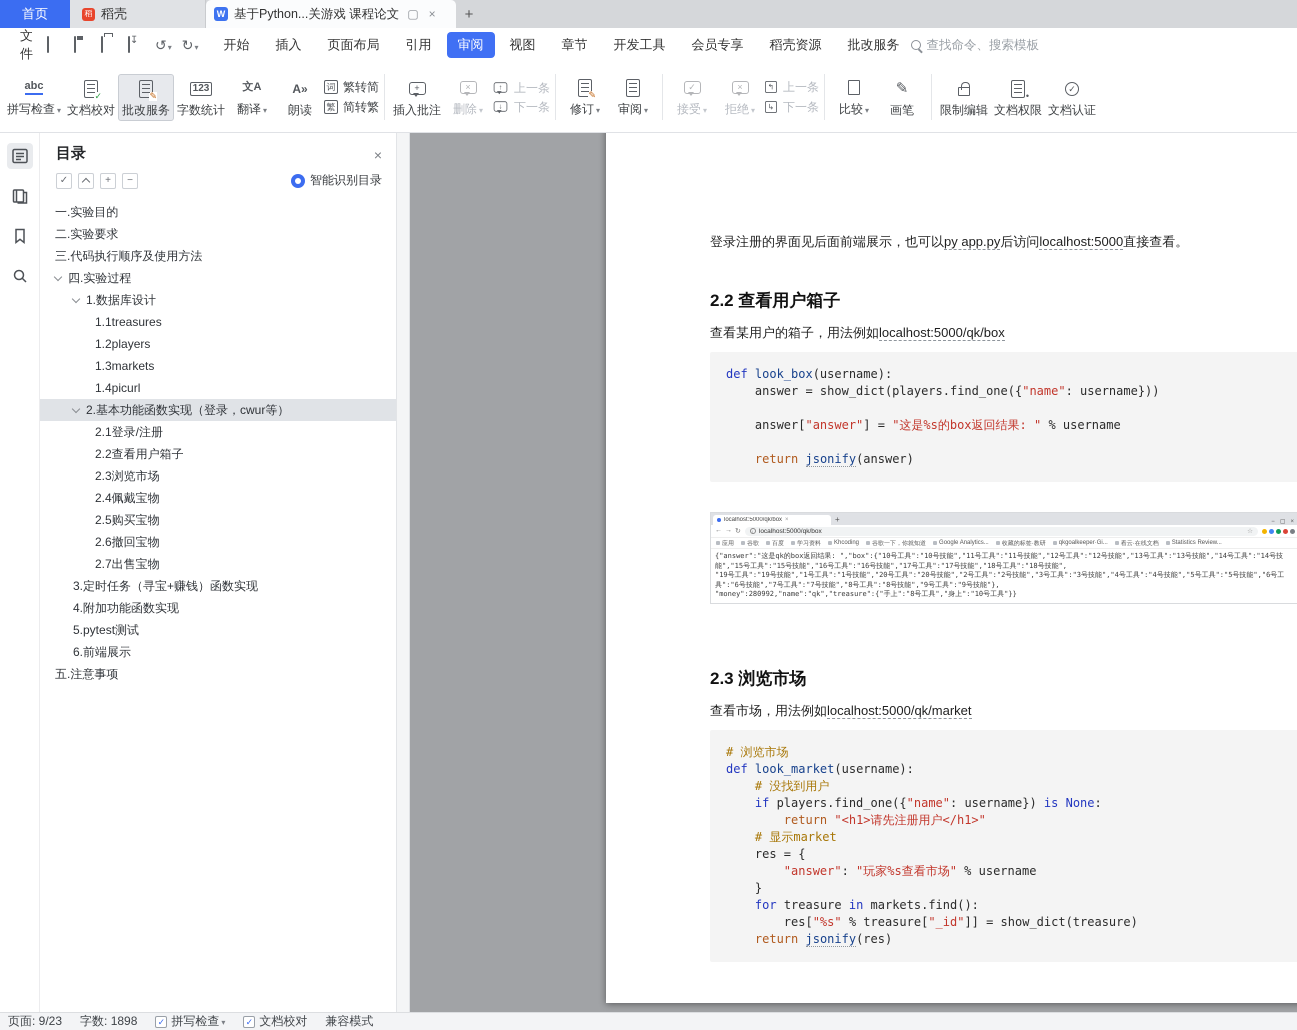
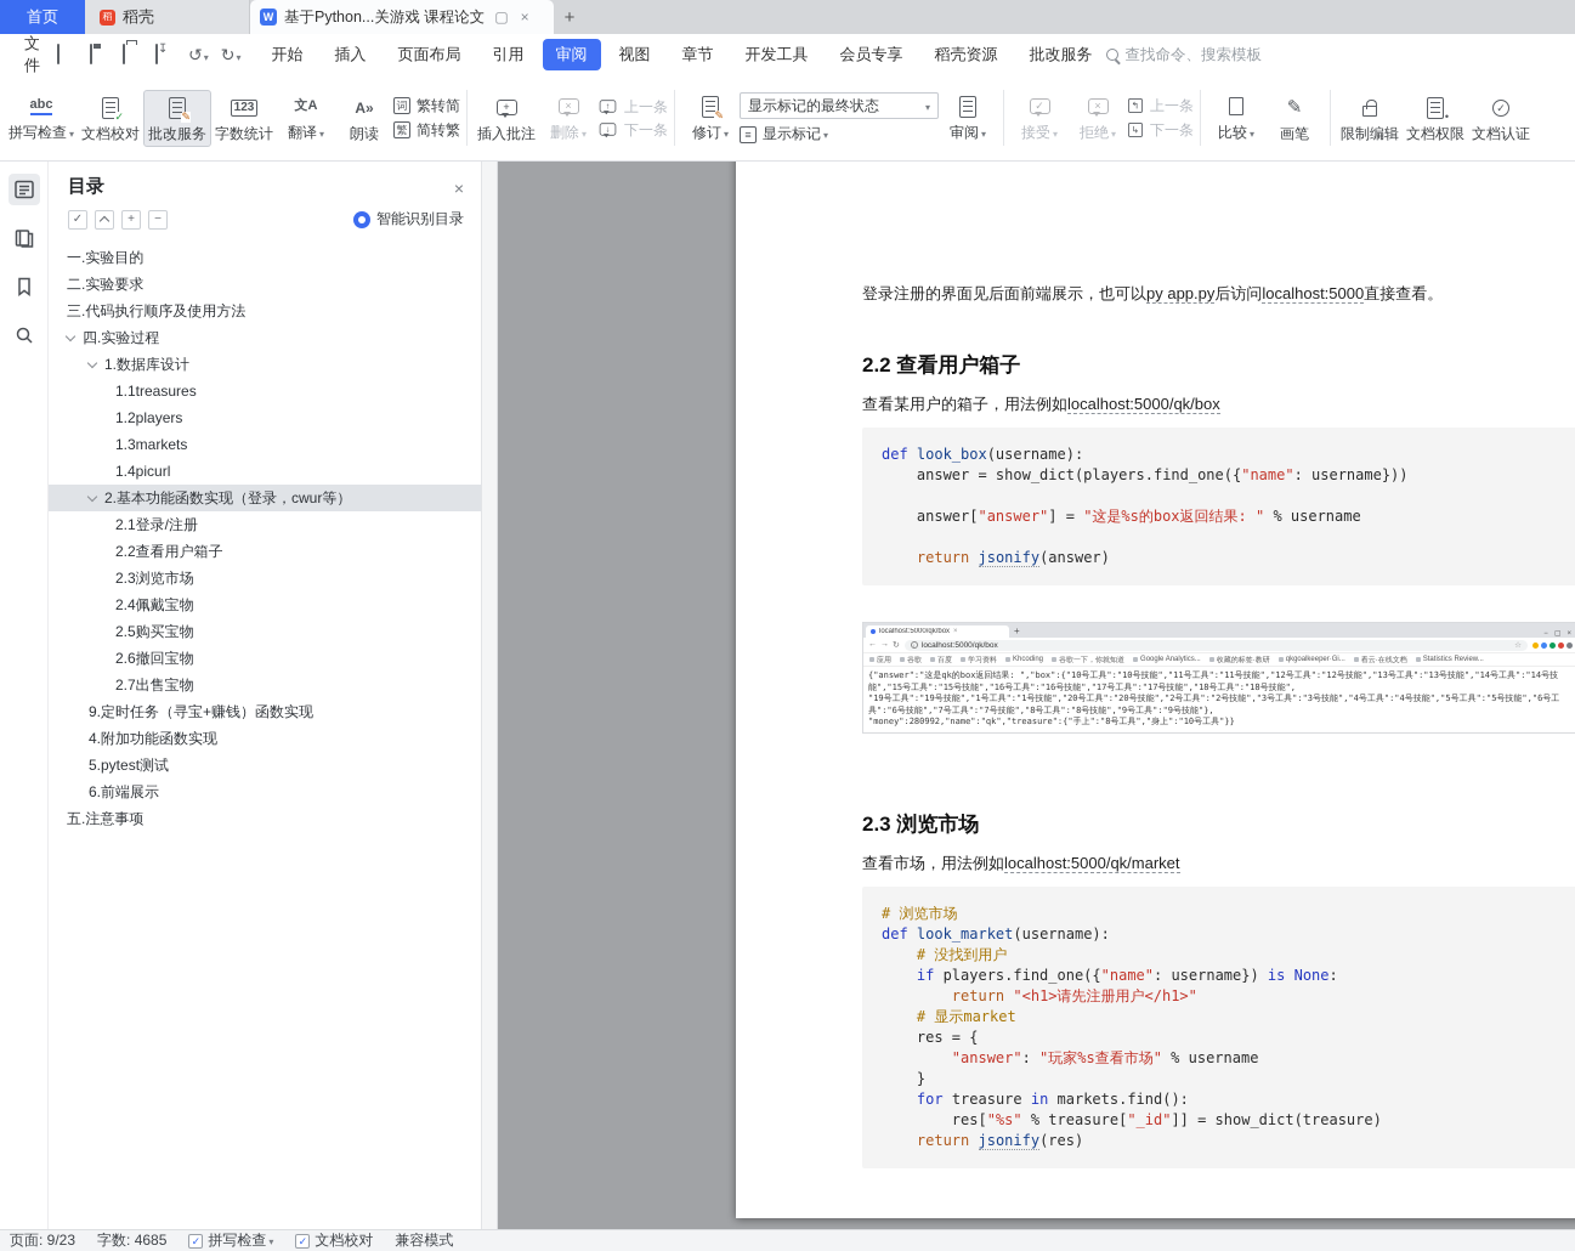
  首页
  稻
  稻壳
  W
  基于Python...关游戏 课程论文
  ▢
  ×
  +
  文件
  ↺▾
  ↻▾
  开始
  插入
  页面布局
  引用
  审阅
  视图
  章节
  开发工具
  会员专享
  稻壳资源
  批改服务
  查找命令、搜索模板
  abc
  拼写检查
  ✓
  文档校对
  ✎
  批改服务
  123
  字数统计
  文A
  翻译
  A»
  朗读
  词
  繁转简
  繁
  简转繁
  +
  插入批注
  ×
  删除
  ↑
  上一条
  ↓
  下一条
  ✎
  修订
+ 显示标记的最终状态
+ ≡
+ 显示标记
  审阅
  ✓
  接受
  ×
  拒绝
  ↰
  上一条
  ↳
  下一条
  比较
  ✎
  画笔
  限制编辑
  •
  文档权限
  文档认证
  目录
  ×
  ✓
  +
  −
  智能识别目录
  一.实验目的
  二.实验要求
  三.代码执行顺序及使用方法
  四.实验过程
  1.数据库设计
  1.1treasures
  1.2players
  1.3markets
  1.4picurl
  2.基本功能函数实现（登录，cwur等）
  2.1登录/注册
  2.2查看用户箱子
  2.3浏览市场
  2.4佩戴宝物
  2.5购买宝物
  2.6撤回宝物
  2.7出售宝物
- 3.定时任务（寻宝+赚钱）函数实现
+ 9.定时任务（寻宝+赚钱）函数实现
  4.附加功能函数实现
  5.pytest测试
  6.前端展示
  五.注意事项
  登录注册的界面见后面前端展示，也可以py app.py后访问localhost:5000直接查看。
  2.2 查看用户箱子
  查看某用户的箱子，用法例如localhost:5000/qk/box
  def look_box(username):
  answer = show_dict(players.find_one({"name": username}))
  answer["answer"] = "这是%s的box返回结果: " % username
  return jsonify(answer)
  +
  {"answer":"这是qk的box返回结果: ","box":{"10号工具":"10号技能","11号工具":"11号技能","12号工具":"12号技能","13号工具":"13号技能","14号工具":"14号技能","15号工具":"15号技能","16号工具":"16号技能","17号工具":"17号技能","18号工具":"18号技能",
  "19号工具":"19号技能","1号工具":"1号技能","20号工具":"20号技能","2号工具":"2号技能","3号工具":"3号技能","4号工具":"4号技能","5号工具":"5号技能","6号工具":"6号技能","7号工具":"7号技能","8号工具":"8号技能","9号工具":"9号技能"},
  "money":280992,"name":"qk","treasure":{"手上":"8号工具","身上":"10号工具"}}
  2.3 浏览市场
  查看市场，用法例如localhost:5000/qk/market
  # 浏览市场
  def look_market(username):
  # 没找到用户
  if players.find_one({"name": username}) is None:
  return "<h1>请先注册用户</h1>"
  # 显示market
  res = {
  "answer": "玩家%s查看市场" % username
  }
  for treasure in markets.find():
  res["%s" % treasure["_id"]] = show_dict(treasure)
  return jsonify(res)
  页面: 9/23
- 字数: 1898
+ 字数: 4685
  ✓
  拼写检查
  ✓
  文档校对
  兼容模式
